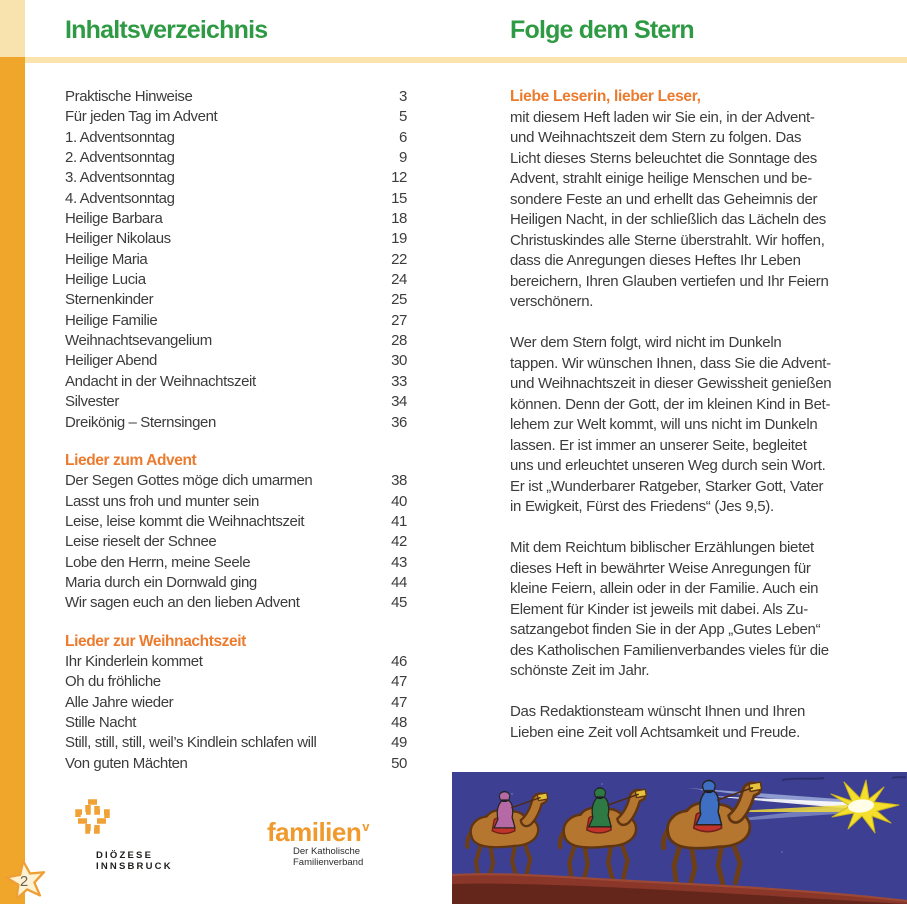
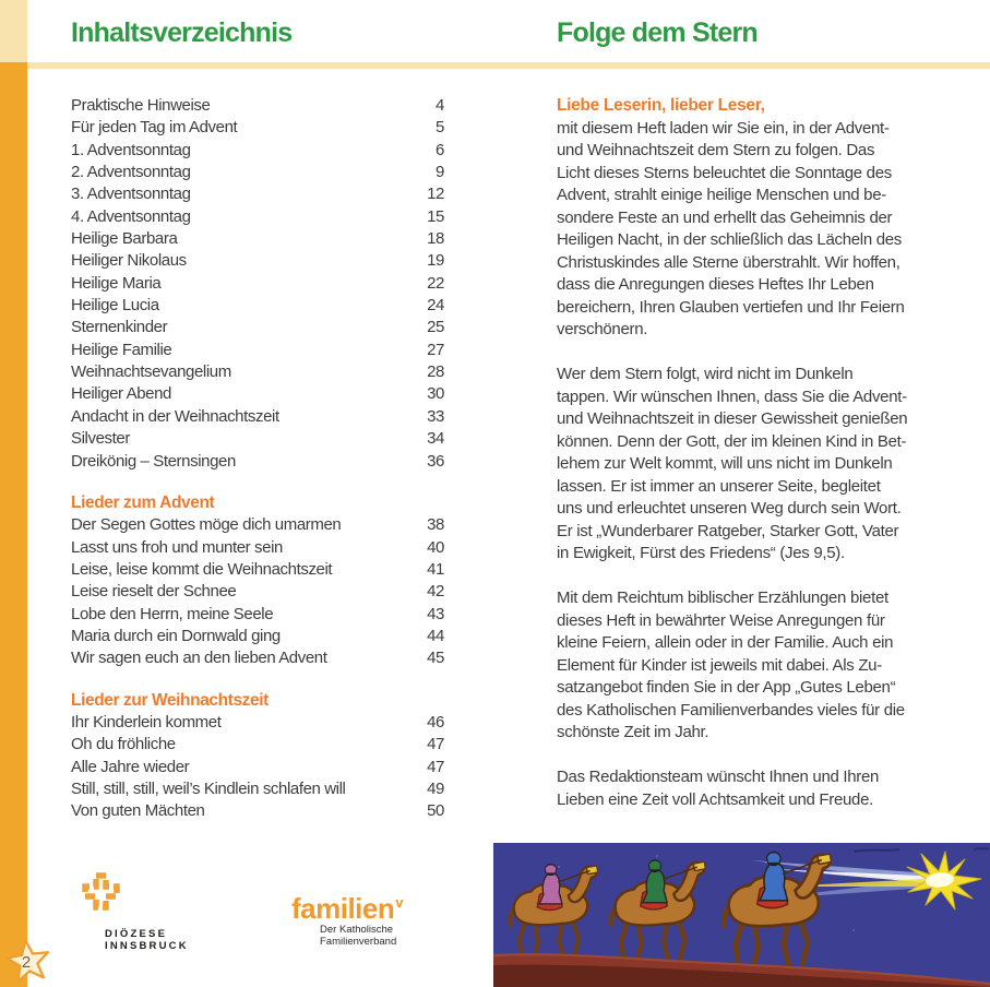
  Inhaltsverzeichnis
  Folge dem Stern
  Praktische Hinweise
- 3
+ 4
  Für jeden Tag im Advent
  5
  1. Adventsonntag
  6
  2. Adventsonntag
  9
  3. Adventsonntag
  12
  4. Adventsonntag
  15
  Heilige Barbara
  18
  Heiliger Nikolaus
  19
  Heilige Maria
  22
  Heilige Lucia
  24
  Sternenkinder
  25
  Heilige Familie
  27
  Weihnachtsevangelium
  28
  Heiliger Abend
  30
  Andacht in der Weihnachtszeit
  33
  Silvester
  34
  Dreikönig – Sternsingen
  36
  Lieder zum Advent
  Der Segen Gottes möge dich umarmen
  38
  Lasst uns froh und munter sein
  40
  Leise, leise kommt die Weihnachtszeit
  41
  Leise rieselt der Schnee
  42
  Lobe den Herrn, meine Seele
  43
  Maria durch ein Dornwald ging
  44
  Wir sagen euch an den lieben Advent
  45
  Lieder zur Weihnachtszeit
  Ihr Kinderlein kommet
  46
  Oh du fröhliche
  47
  Alle Jahre wieder
  47
- Stille Nacht
- 48
  Still, still, still, weil’s Kindlein schlafen will
  49
  Von guten Mächten
  50
  Liebe Leserin, lieber Leser,
  mit diesem Heft laden wir Sie ein, in der Advent-
  und Weihnachtszeit dem Stern zu folgen. Das
  Licht dieses Sterns beleuchtet die Sonntage des
  Advent, strahlt einige heilige Menschen und be-
  sondere Feste an und erhellt das Geheimnis der
  Heiligen Nacht, in der schließlich das Lächeln des
  Christuskindes alle Sterne überstrahlt. Wir hoffen,
  dass die Anregungen dieses Heftes Ihr Leben
  bereichern, Ihren Glauben vertiefen und Ihr Feiern
  verschönern.
  Wer dem Stern folgt, wird nicht im Dunkeln
  tappen. Wir wünschen Ihnen, dass Sie die Advent-
  und Weihnachtszeit in dieser Gewissheit genießen
  können. Denn der Gott, der im kleinen Kind in Bet-
  lehem zur Welt kommt, will uns nicht im Dunkeln
  lassen. Er ist immer an unserer Seite, begleitet
  uns und erleuchtet unseren Weg durch sein Wort.
  Er ist „Wunderbarer Ratgeber, Starker Gott, Vater
  in Ewigkeit, Fürst des Friedens“ (Jes 9,5).
  Mit dem Reichtum biblischer Erzählungen bietet
  dieses Heft in bewährter Weise Anregungen für
  kleine Feiern, allein oder in der Familie. Auch ein
  Element für Kinder ist jeweils mit dabei. Als Zu-
  satzangebot finden Sie in der App „Gutes Leben“
  des Katholischen Familienverbandes vieles für die
  schönste Zeit im Jahr.
  Das Redaktionsteam wünscht Ihnen und Ihren
  Lieben eine Zeit voll Achtsamkeit und Freude.
  DIÖZESE
  INNSBRUCK
  familienv
  Der Katholische
  Familienverband
  2
